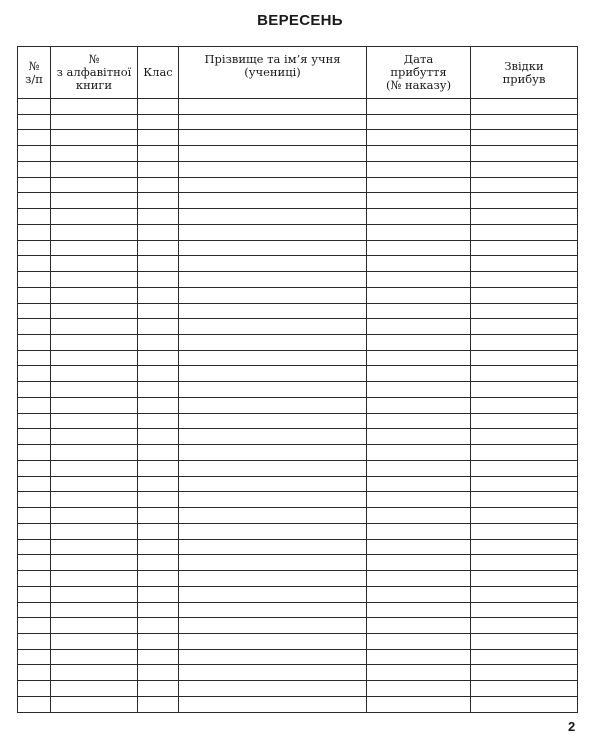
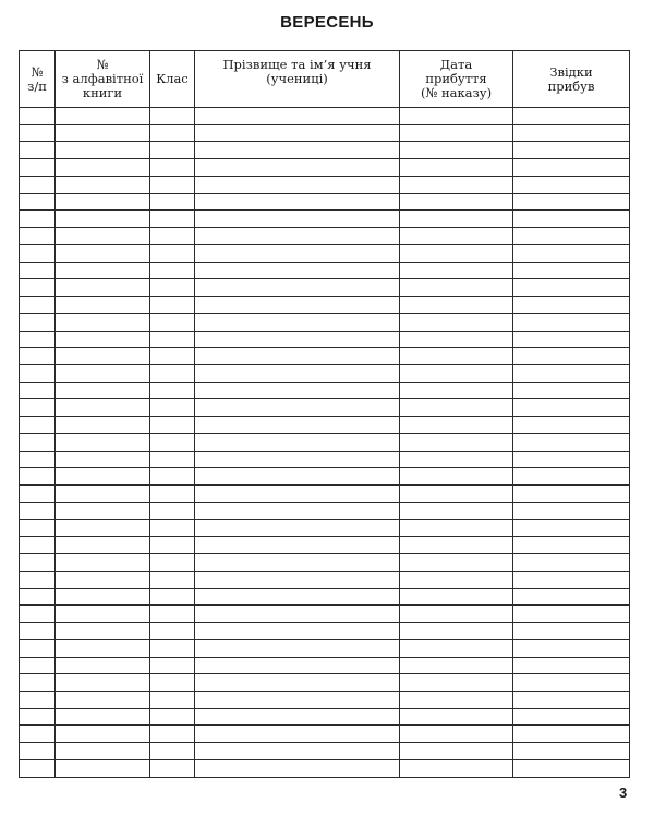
  ВЕРЕСЕНЬ
  № з/п	№ з алфавітної книги	Клас	Прізвище та ім’я учня (учениці)	Дата прибуття (№ наказу)	Звідки прибув
- 2
+ 3
